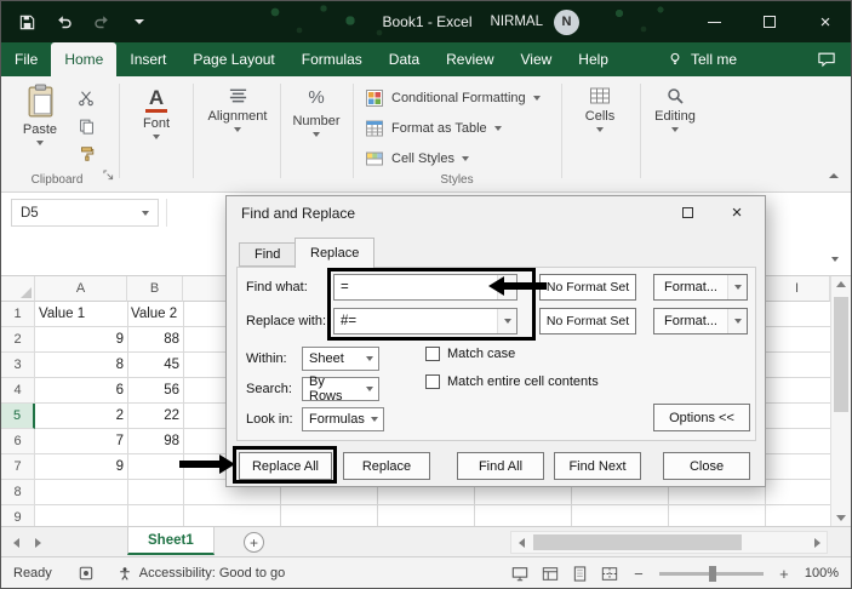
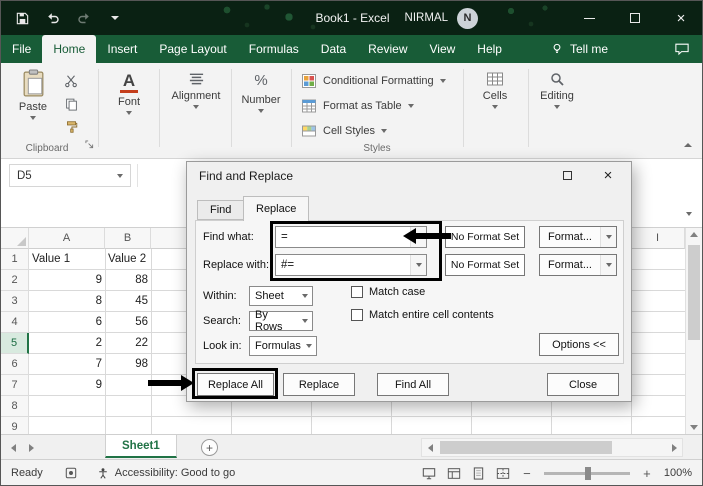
  Book1 - Excel
  NIRMAL
  N
  ×
  File
  Home
  Insert
  Page Layout
  Formulas
  Data
  Review
  View
  Help
  Tell me
  Paste
  Clipboard
  A
  Font
  Alignment
  %
  Number
  Conditional Formatting
  Format as Table
  Cell Styles
  Styles
  Cells
  Editing
  D5
  A
  B
  I
  1
  2
  3
  4
  5
  6
  7
  8
  9
  Value 1
  Value 2
  9
  88
  8
  45
  6
  56
  2
  22
  7
  98
  9
  Find and Replace
  ×
  Find
  Replace
  Find what:
  =
  No Format Set
  Format...
  Replace with:
  #=
  No Format Set
  Format...
  Within:
  Sheet
  Match case
  Search:
  By Rows
  Match entire cell contents
  Look in:
  Formulas
  Options <<
  Replace All
  Replace
  Find All
- Find Next
  Close
  Sheet1
  +
  Ready
  Accessibility: Good to go
  −
  +
  100%
